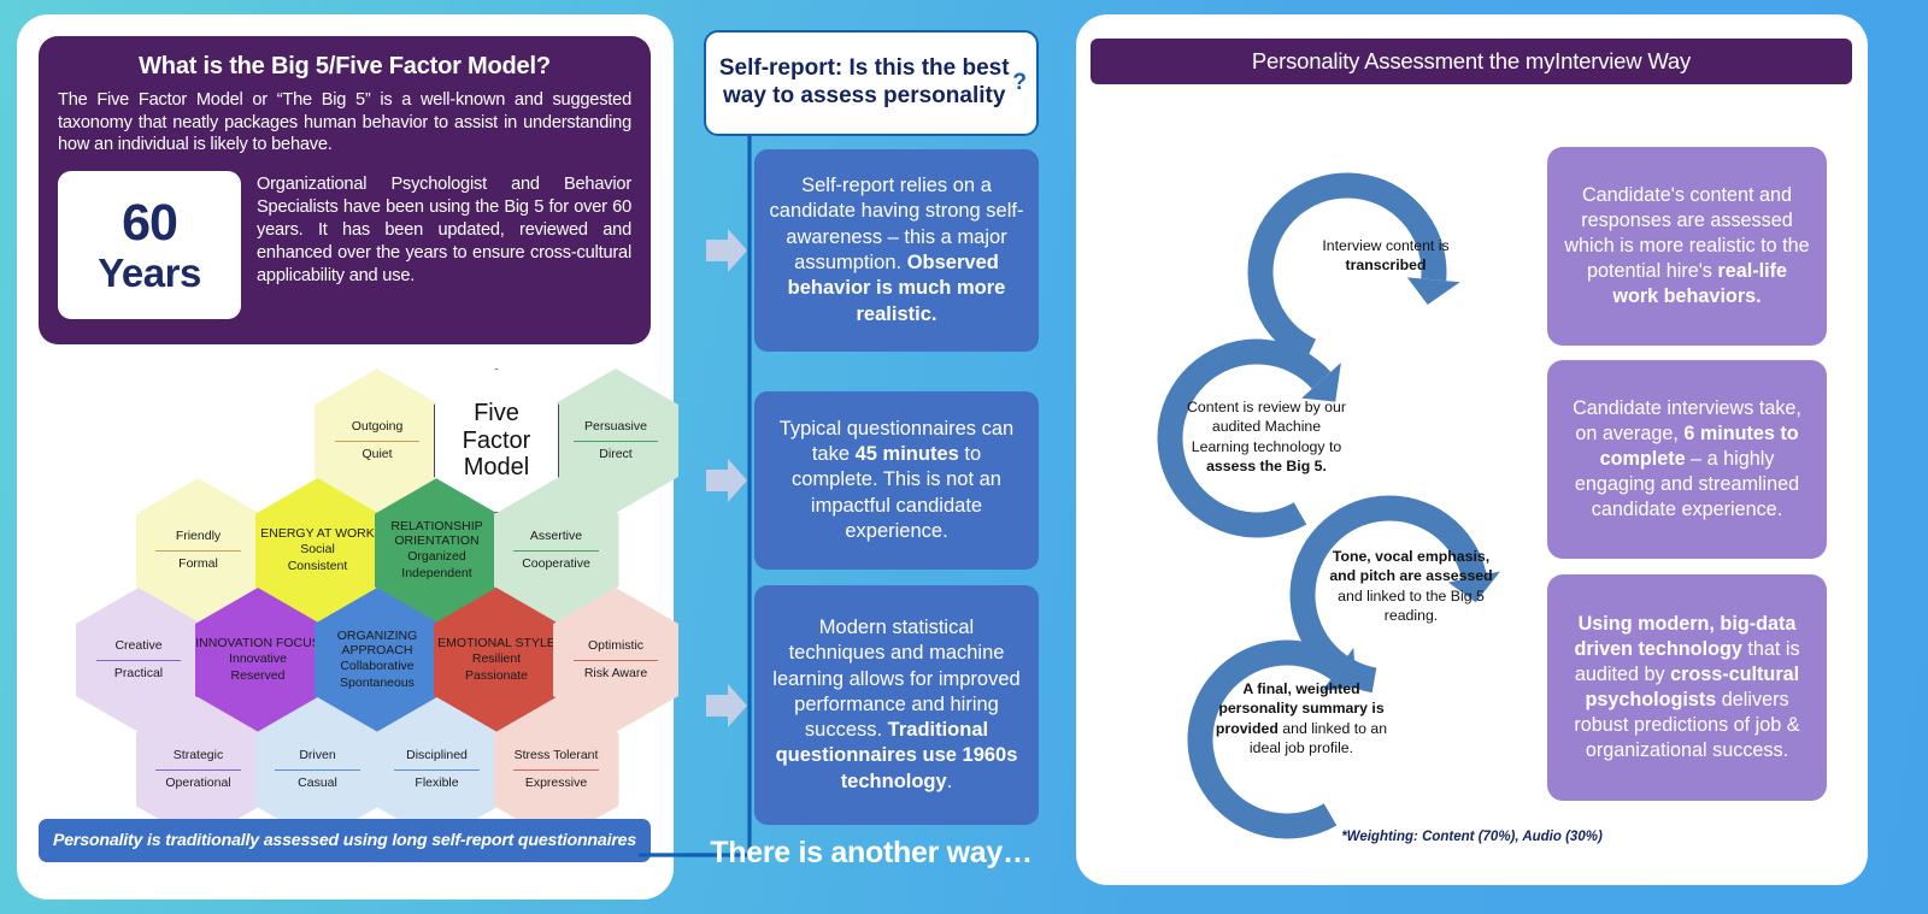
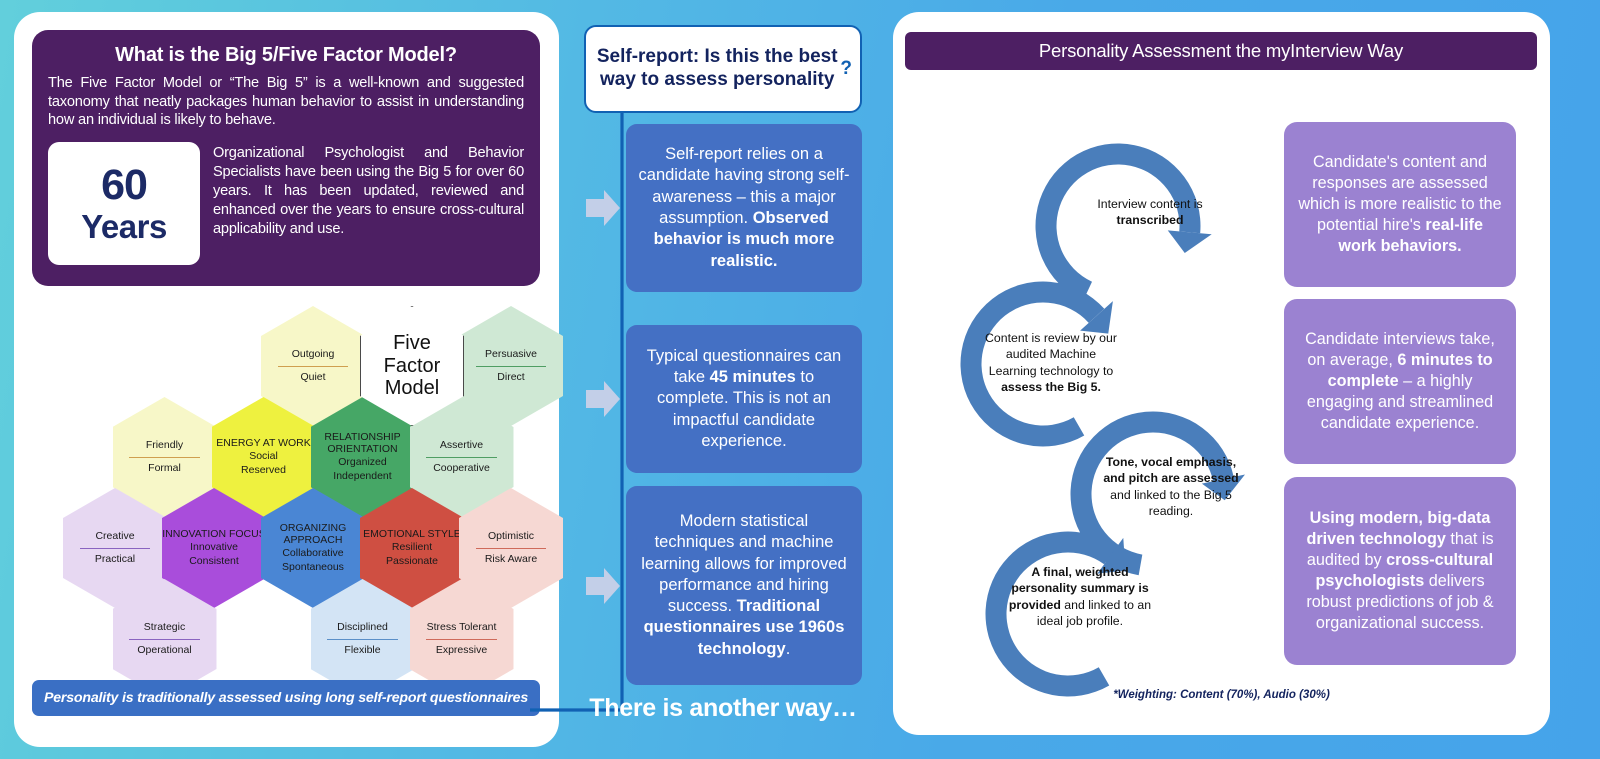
  What is the Big 5/Five Factor Model?
  The Five Factor Model or “The Big 5” is a well-known and suggested taxonomy that neatly packages human behavior to assist in understanding how an individual is likely to behave.
  60
  Years
  Organizational Psychologist and Behavior Specialists have been using the Big 5 for over 60 years. It has been updated, reviewed and enhanced over the years to ensure cross-cultural applicability and use.
  Outgoing
  Quiet
  Persuasive
  Direct
  Friendly
  Formal
  ENERGY AT WORK
  Social
- Consistent
+ Reserved
  RELATIONSHIP ORIENTATION
  Organized
  Independent
  Assertive
  Cooperative
  Creative
  Practical
  INNOVATION FOCU
  Innovative
- Reserved
+ Consistent
  ORGANIZING APPROACH
  Collaborative
  Spontaneous
  EMOTIONAL STYLE
  Resilient
  Passionate
  Optimistic
  Risk Aware
  Strategic
  Operational
- Driven
- Casual
  Disciplined
  Flexible
  Stress Tolerant
  Expressive
  Five
  Factor
  Model
  Personality is traditionally assessed using long self-report questionnaires
  Self-report: Is this the best way to assess personality
  ?
  Self-report relies on a candidate having strong self-awareness – this a major assumption. Observed behavior is much more realistic.
  Typical questionnaires can take 45 minutes to complete. This is not an impactful candidate experience.
  Modern statistical techniques and machine learning allows for improved performance and hiring success. Traditional questionnaires use 1960s technology.
  There is another way…
  Personality Assessment the myInterview Way
  Interview content is transcribed
  Content is review by our audited Machine Learning technology to assess the Big 5.
  Tone, vocal emphasis, and pitch are assessed and linked to the Big 5 reading.
  A final, weighted personality summary is provided and linked to an ideal job profile.
  Candidate's content and responses are assessed which is more realistic to the potential hire's real-life work behaviors.
  Candidate interviews take, on average, 6 minutes to complete – a highly engaging and streamlined candidate experience.
  Using modern, big-data driven technology that is audited by cross-cultural psychologists delivers robust predictions of job & organizational success.
  *Weighting: Content (70%), Audio (30%)
